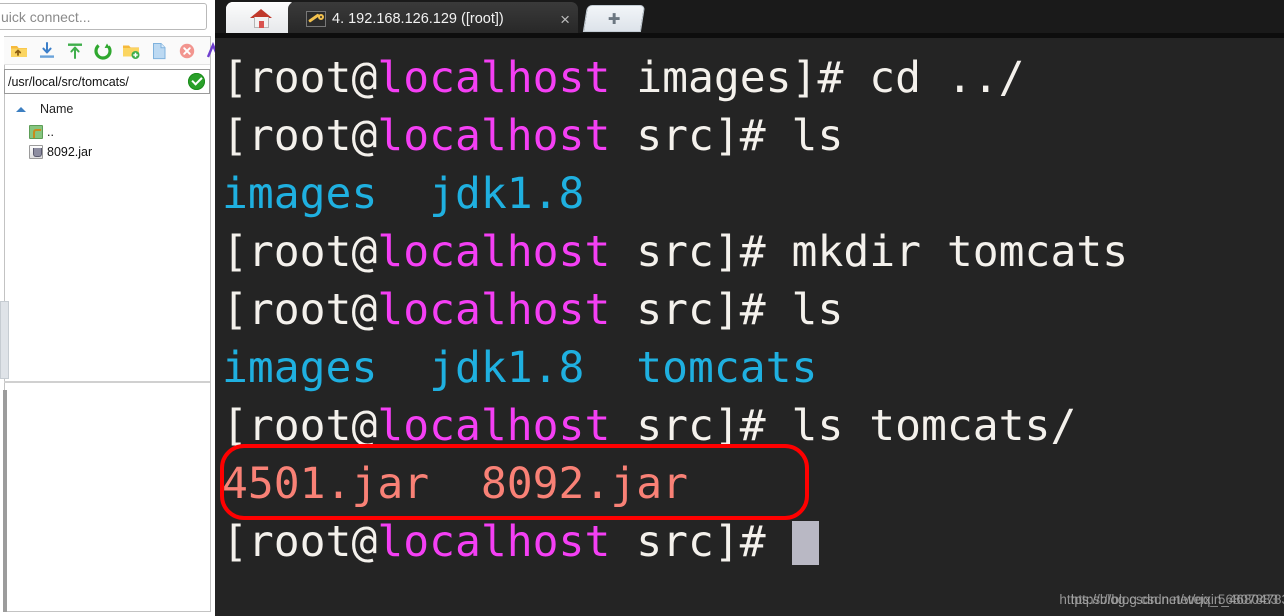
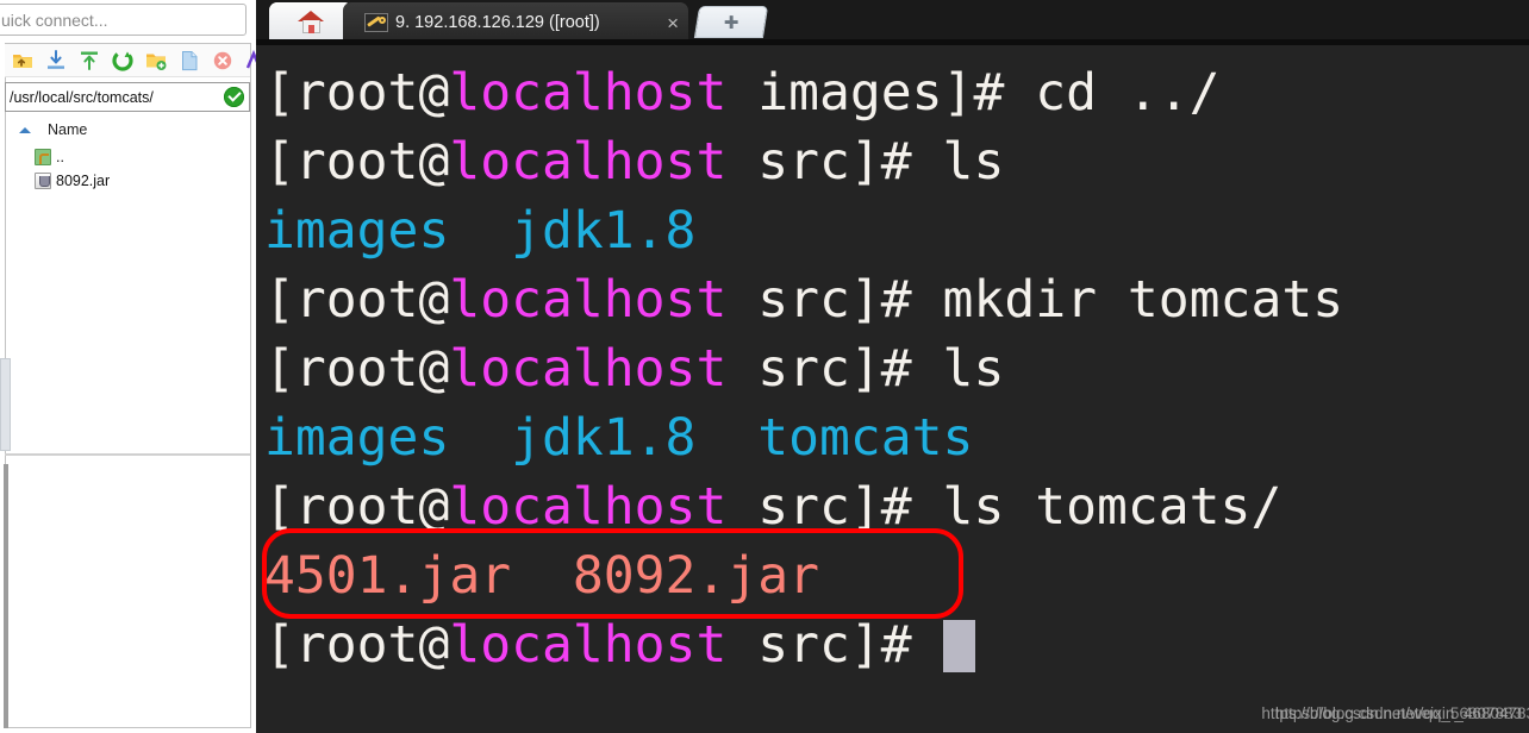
  uick connect...
  /usr/local/src/tomcats/
  Name
  ..
  8092.jar
- 4. 192.168.126.129 ([root])
+ 9. 192.168.126.129 ([root])
  ×
  [root@localhost images]# cd ../
  [root@localhost src]# ls
  images jdk1.8
  [root@localhost src]# mkdir tomcats
  [root@localhost src]# ls
  images jdk1.8 tomcats
  [root@localhost src]# ls tomcats/
  4501.jar 8092.jar
  [root@localhost src]#
  https://blog.csdn.net/qq_56807883
  https://blog.csdn.net/weixin_4680478
